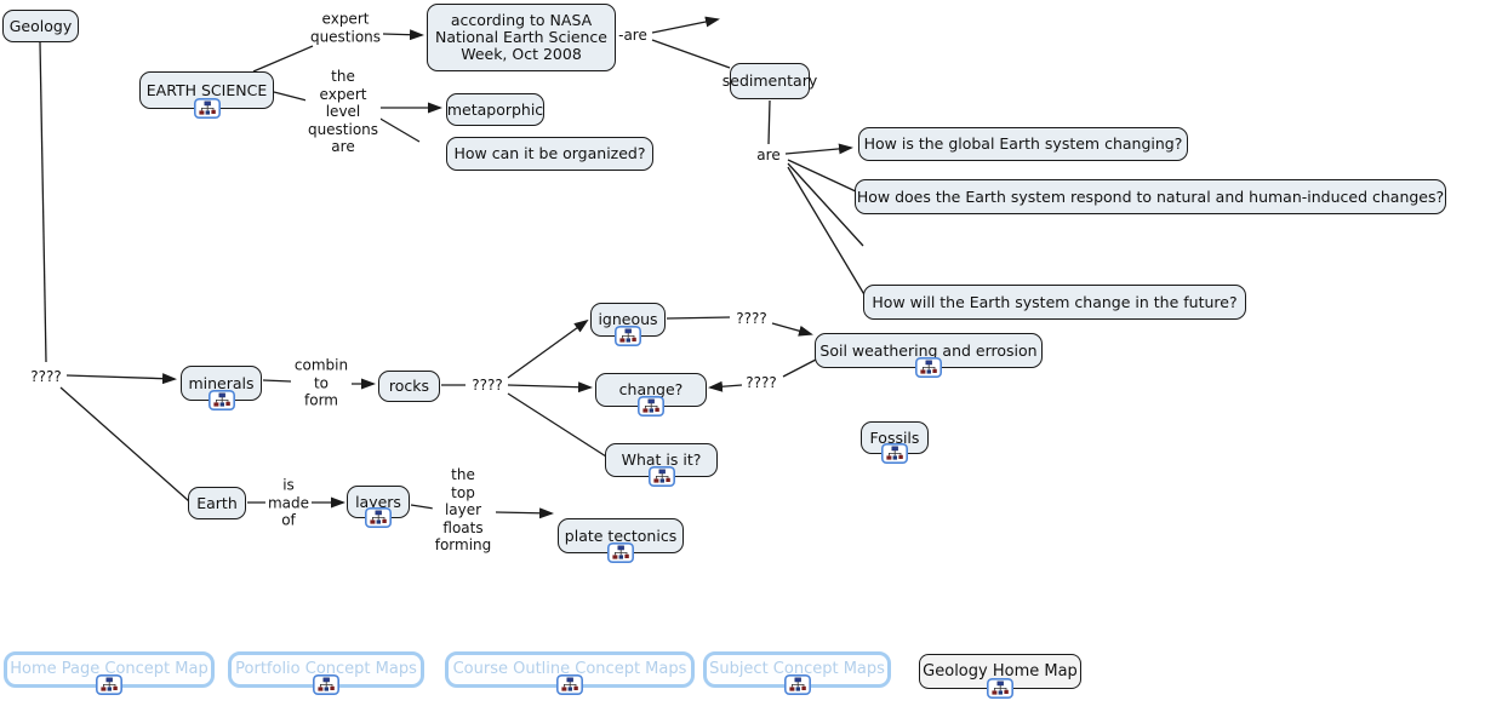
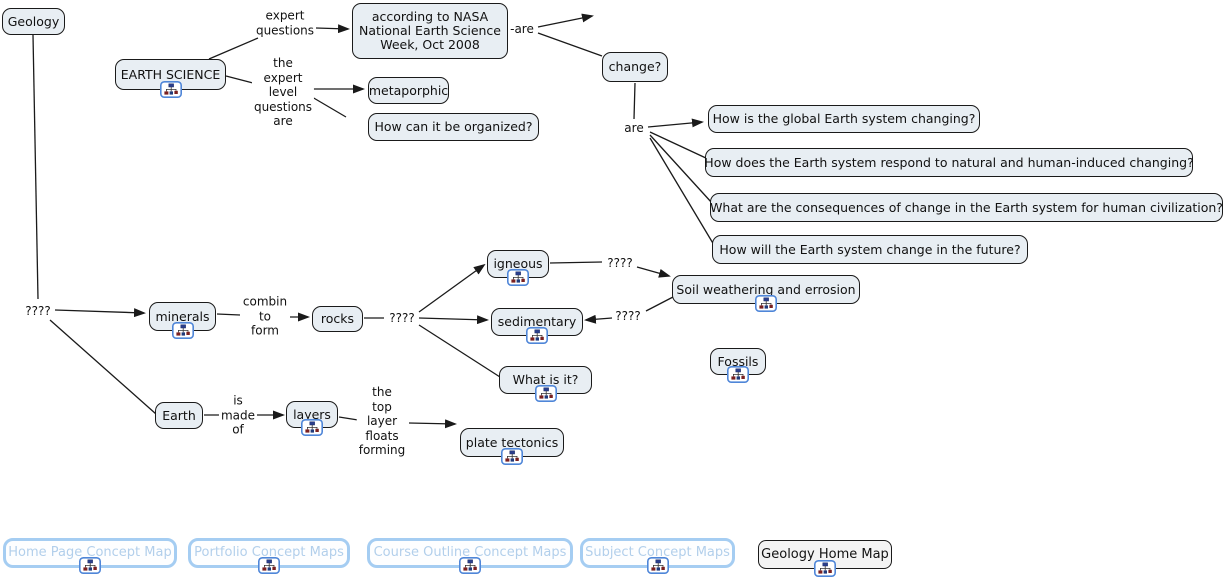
  Geology
  EARTH SCIENCE
  according to NASA
  National Earth Science
  Week, Oct 2008
  metaporphic
  How can it be organized?
- sedimentary
+ change?
  How is the global Earth system changing?
- How does the Earth system respond to natural and human-induced changes?
+ How does the Earth system respond to natural and human-induced changing?
+ What are the consequences of change in the Earth system for human civilization?
  How will the Earth system change in the future?
  minerals
  rocks
  igneous
- change?
+ sedimentary
  What is it?
  Soil weathering and errosion
  Fossils
  Earth
  layers
  plate tectonics
  Home Page Concept Map
  Portfolio Concept Maps
  Course Outline Concept Maps
  Subject Concept Maps
  Geology Home Map
  expert
  questions
  -are
  the
  expert
  level
  questions
  are
  are
  ????
  combin
  to
  form
  ????
  ????
  ????
  is
  made
  of
  the
  top
  layer
  floats
  forming
